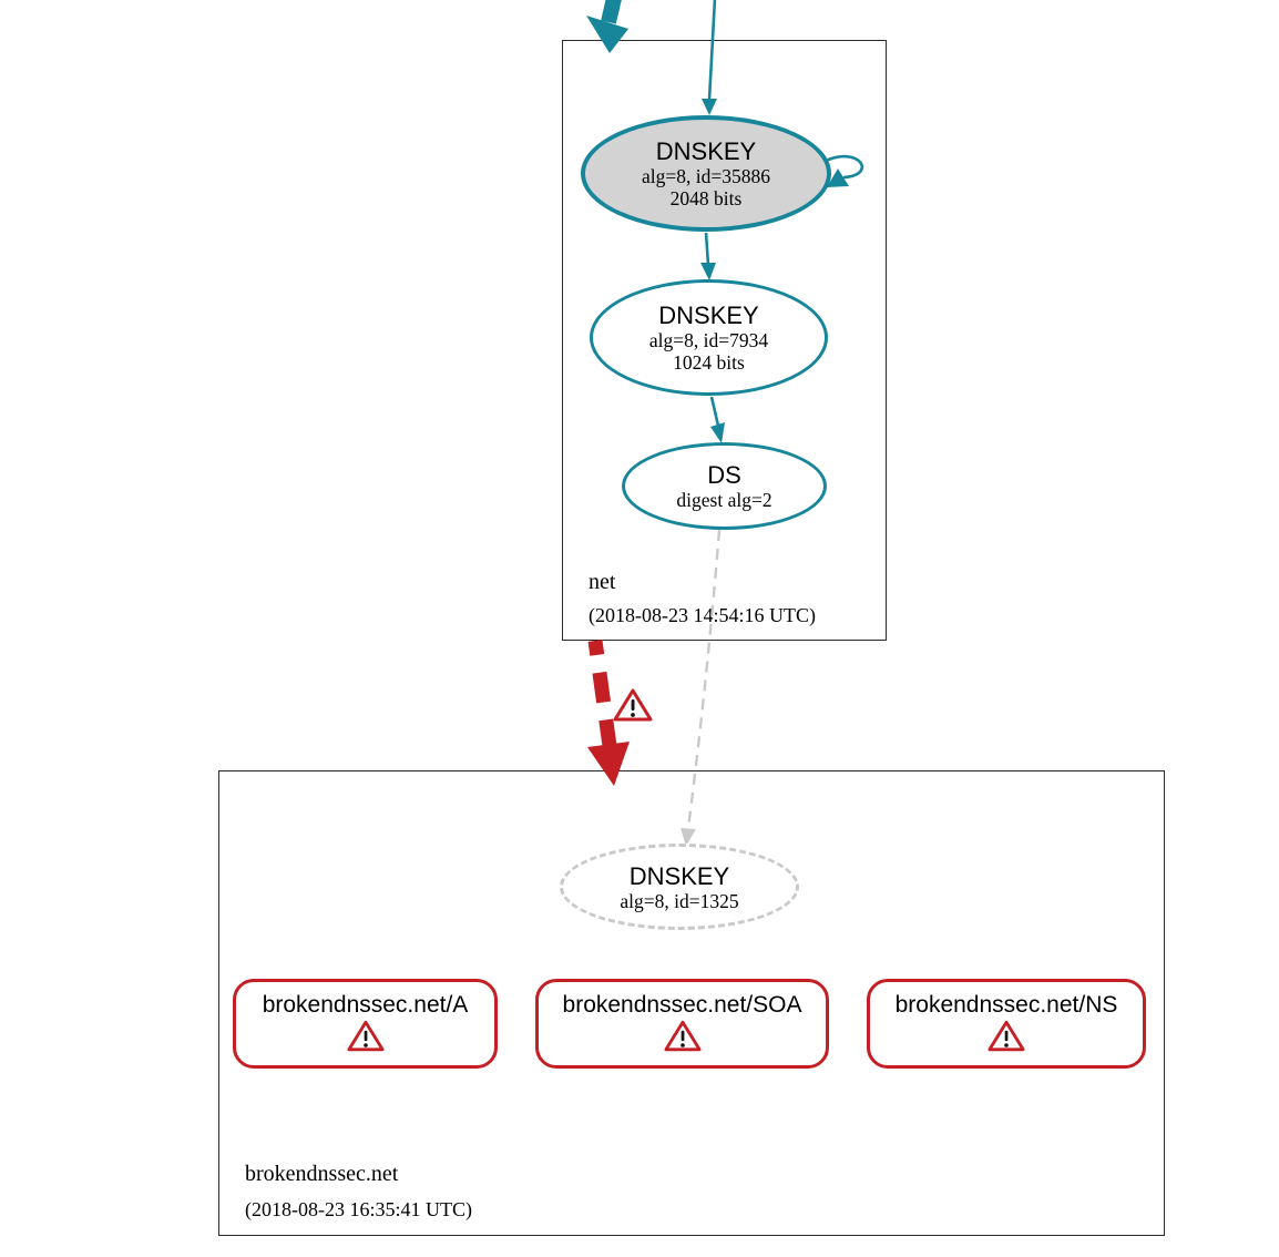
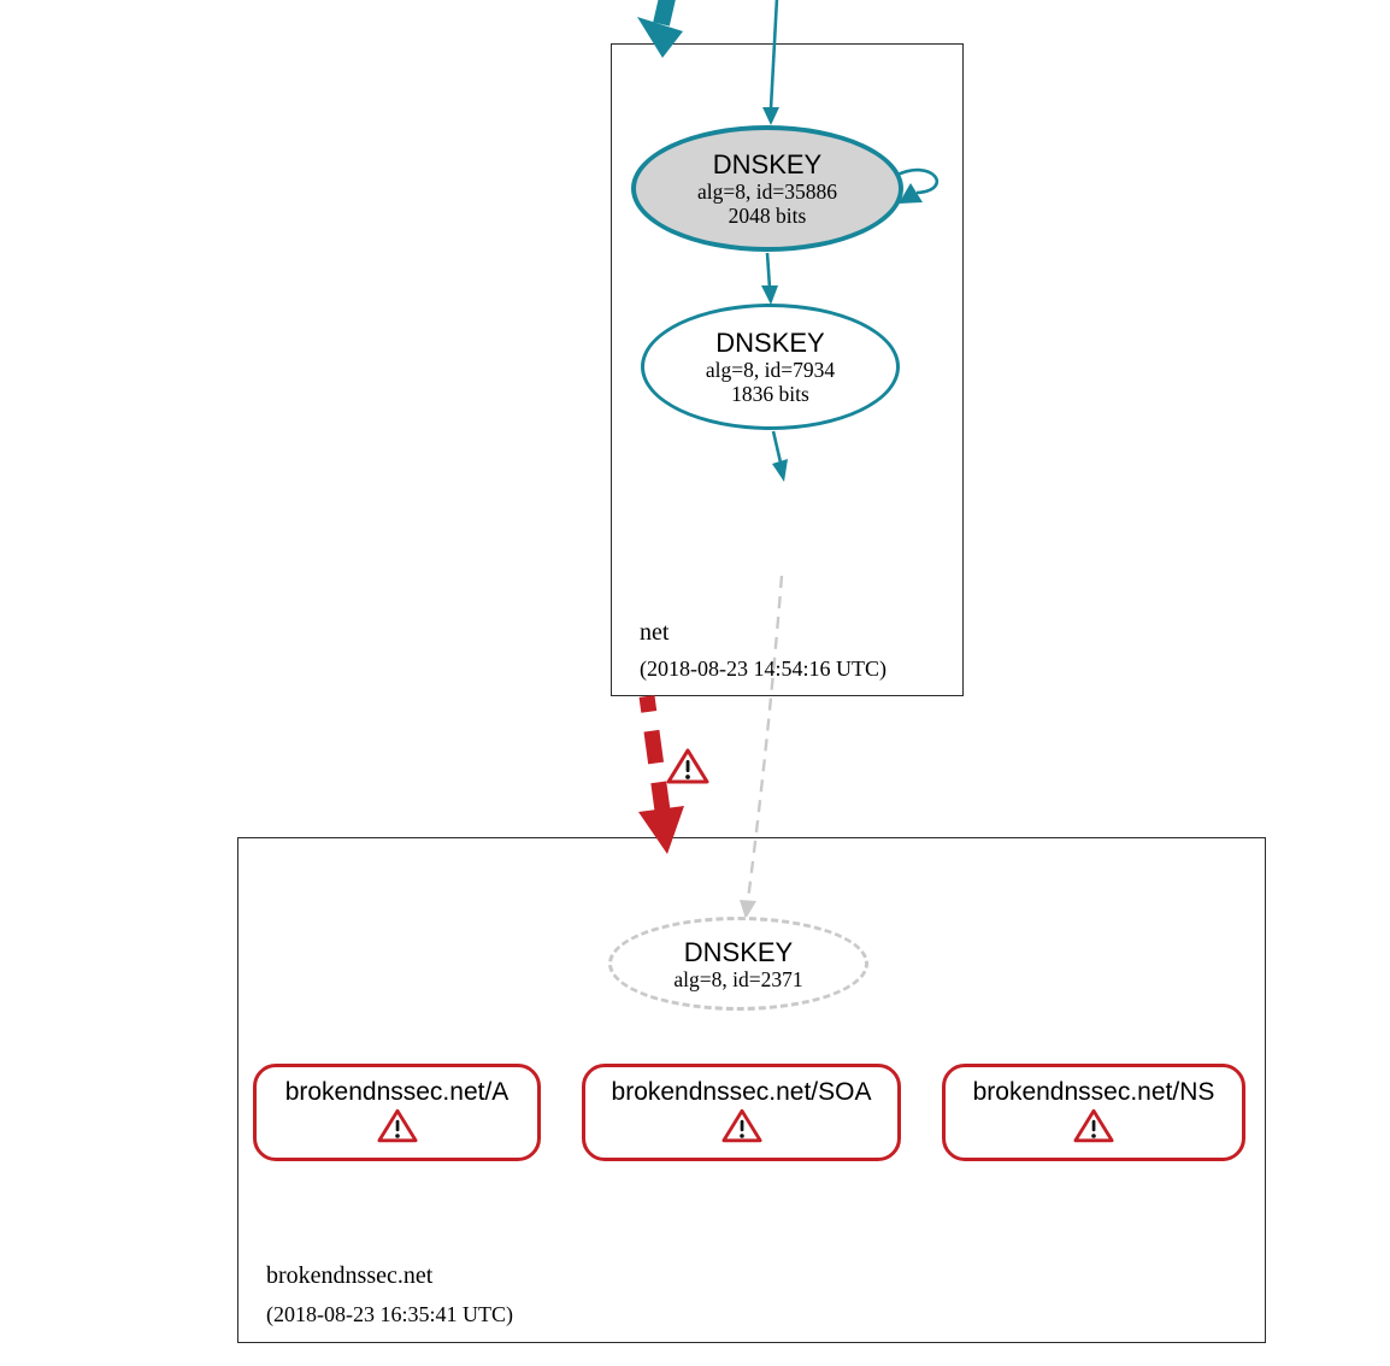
  net
  (2018-08-23 14:54:16 UTC)
  brokendnssec.net
  (2018-08-23 16:35:41 UTC)
  DNSKEY
  alg=8, id=35886
  2048 bits
  DNSKEY
  alg=8, id=7934
- 1024 bits
+ 1836 bits
- DS
- digest alg=2
  DNSKEY
- alg=8, id=1325
+ alg=8, id=2371
  brokendnssec.net/A
  brokendnssec.net/SOA
  brokendnssec.net/NS
